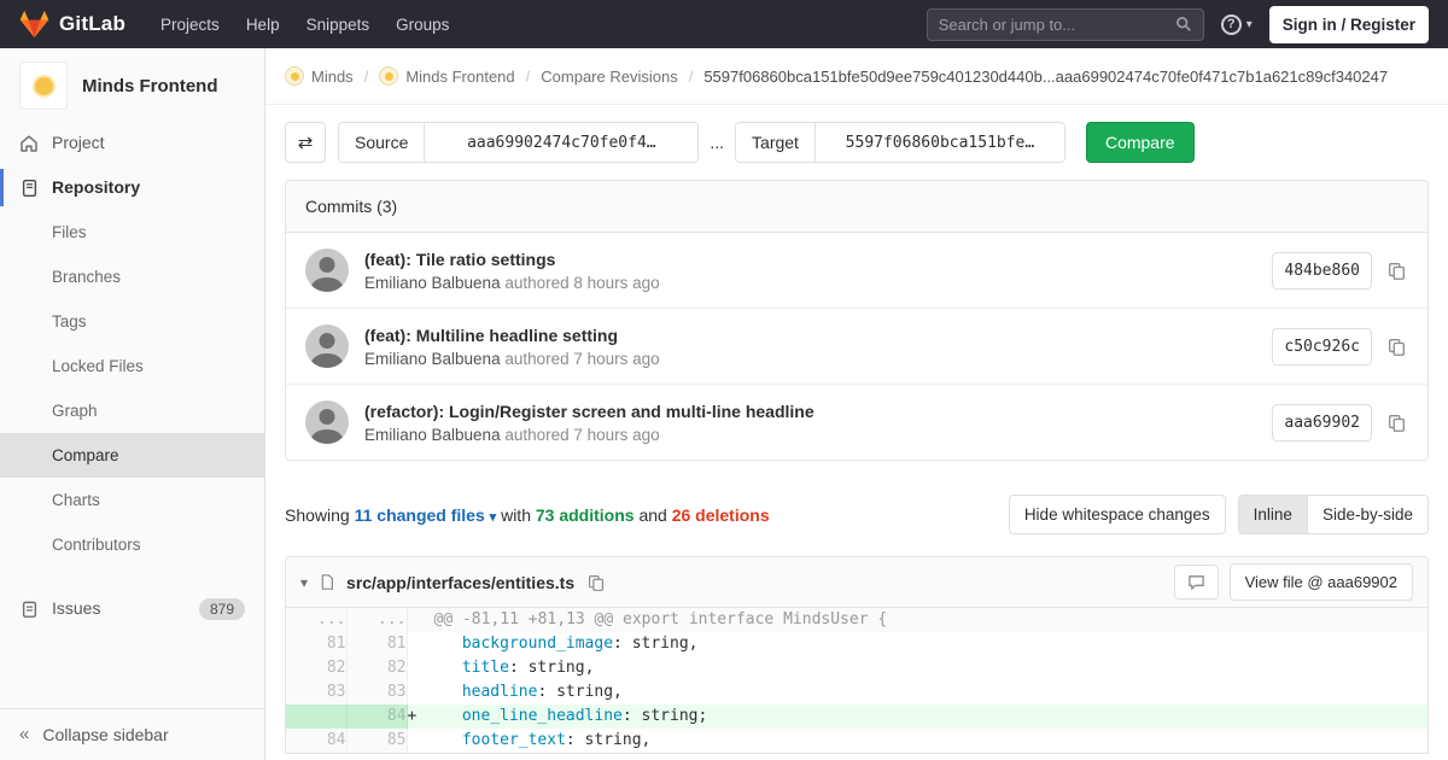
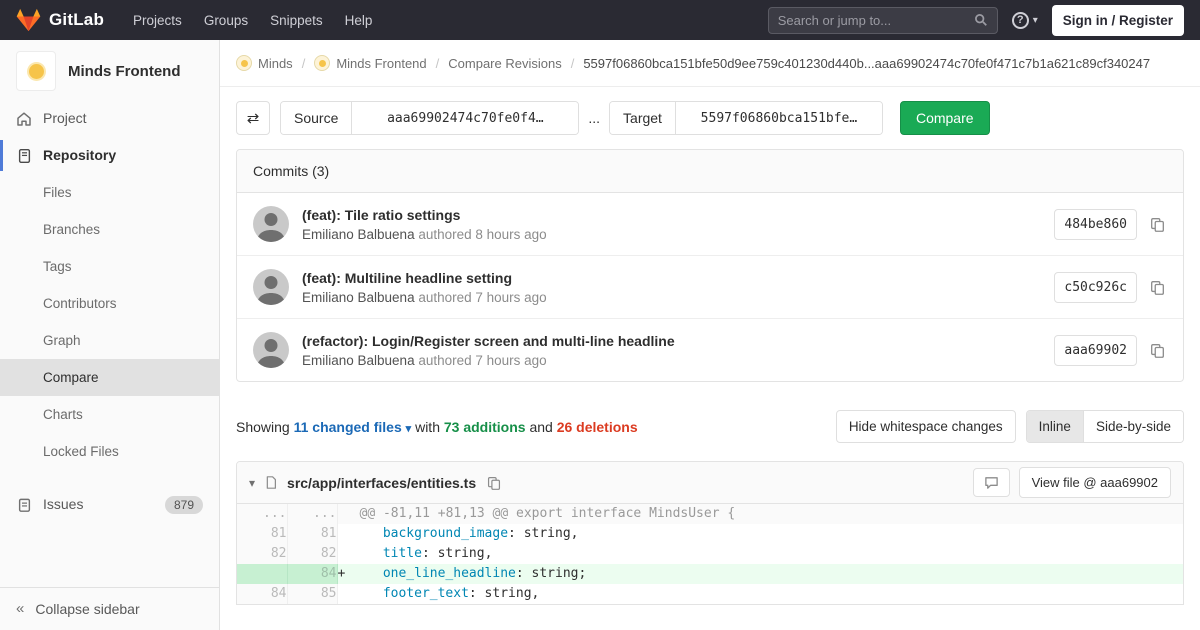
  GitLab
  Projects
- Help
+ Groups
  Snippets
- Groups
+ Help
  Search or jump to...
  ?
  ▾
  Sign in / Register
  Minds Frontend
  Project
  Repository
  Files
  Branches
  Tags
- Locked Files
+ Contributors
  Graph
  Compare
  Charts
- Contributors
+ Locked Files
  Issues
  879
  «
  Collapse sidebar
  Minds
  /
  Minds Frontend
  /
  Compare Revisions
  /
  5597f06860bca151bfe50d9ee759c401230d440b...aaa69902474c70fe0f471c7b1a621c89cf340247
  ⇄
  Source
  aaa69902474c70fe0f4…
  ...
  Target
  5597f06860bca151bfe…
  Compare
  Commits (3)
  (feat): Tile ratio settings
  Emiliano Balbuena authored 8 hours ago
  484be860
  (feat): Multiline headline setting
  Emiliano Balbuena authored 7 hours ago
  c50c926c
  (refactor): Login/Register screen and multi-line headline
  Emiliano Balbuena authored 7 hours ago
  aaa69902
  Showing 11 changed files ▾ with 73 additions and 26 deletions
  Hide whitespace changes
  Inline
  Side-by-side
  ▾
  src/app/interfaces/entities.ts
  View file @ aaa69902
  ...	...	@@ -81,11 +81,13 @@ export interface MindsUser {
  81	81	background_image: string,
  82	82	title: string,
- 83	83	headline: string,
  	84	+ one_line_headline: string;
  84	85	footer_text: string,
